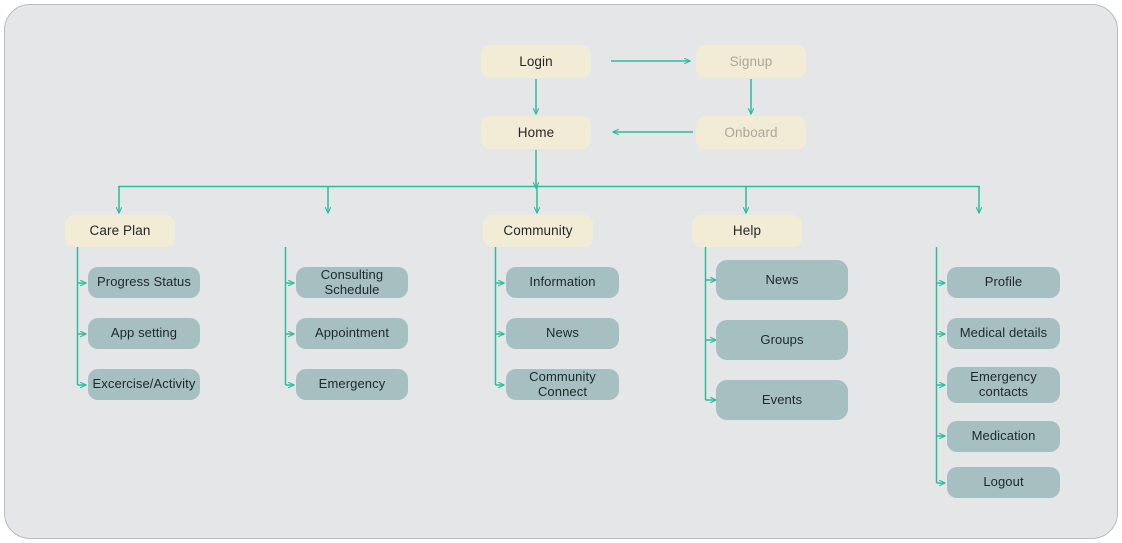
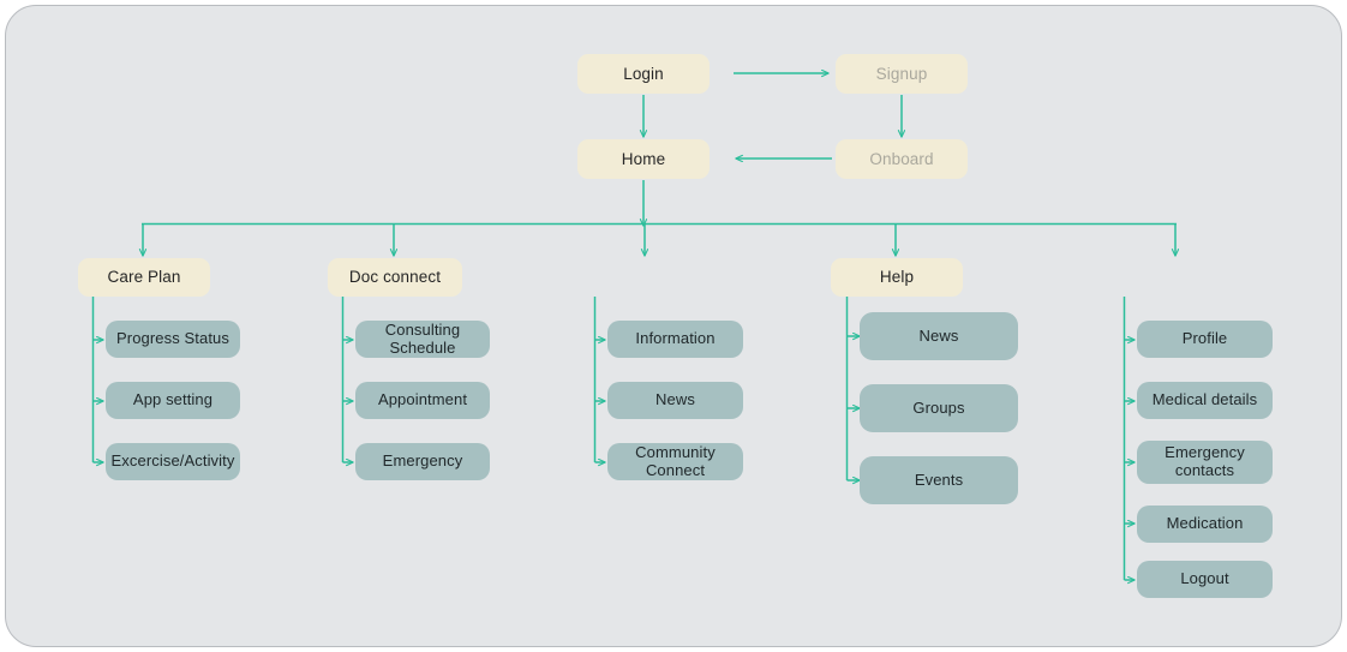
  Login
  Signup
  Home
  Onboard
  Care Plan
  Progress Status
  App setting
  Excercise/Activity
+ Doc connect
  Consulting Schedule
  Appointment
  Emergency
- Community
  Information
  News
  Community Connect
  Help
  News
  Groups
  Events
  Profile
  Medical details
  Emergency
  contacts
  Medication
  Logout
